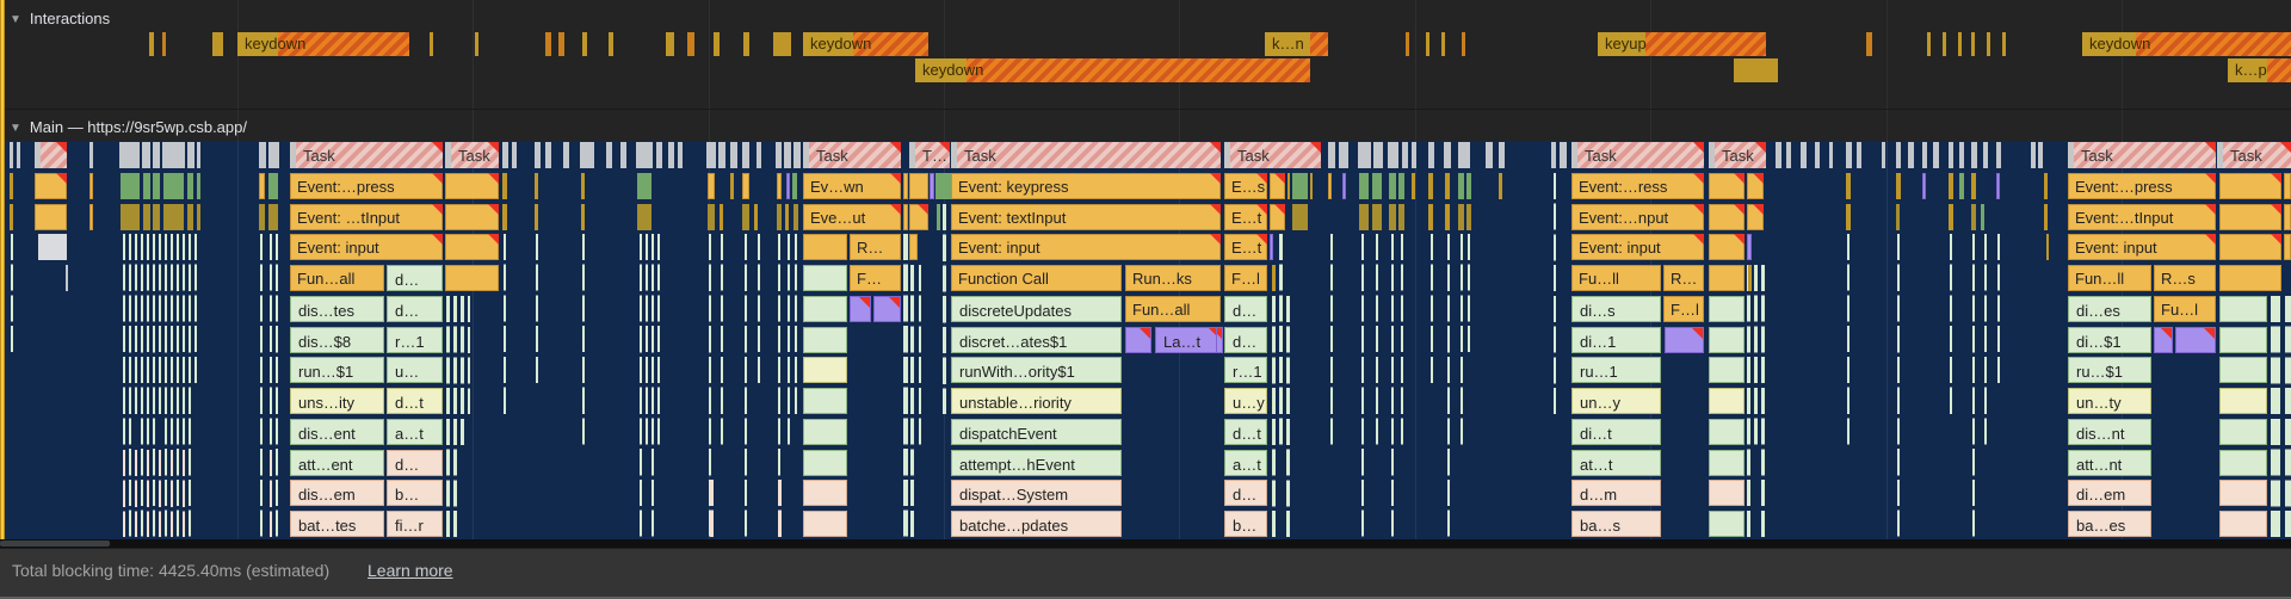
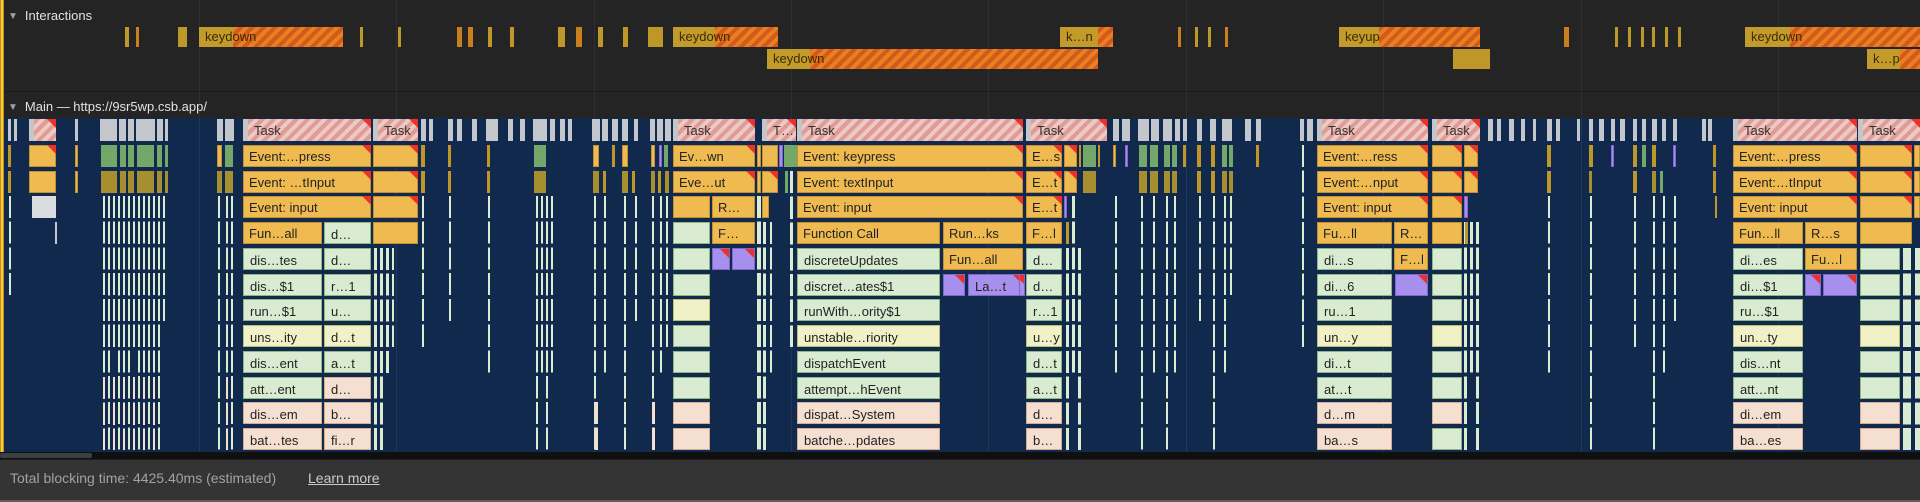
  ▼ Interactions
  keydown
  keydown
  keydown
  k…n
  keyup
  keydown
  k…p
  ▼ Main — https://9sr5wp.csb.app/
  Task
  Event:…press
  Event: …tInput
  Event: input
  Fun…all
  d…
  dis…tes
  d…
- dis…$8
+ dis…$1
  r…1
  run…$1
  u…
  uns…ity
  d…t
  dis…ent
  a…t
  att…ent
  d…
  dis…em
  b…
  bat…tes
  fi…r
  Task
  Task
  Ev…wn
  Eve…ut
  R…
  F…
  T…
  Task
  Event: keypress
  Event: textInput
  Event: input
  Function Call
  Run…ks
  discreteUpdates
  Fun…all
  discret…ates$1
  La…t
  runWith…ority$1
  unstable…riority
  dispatchEvent
  attempt…hEvent
  dispat…System
  batche…pdates
  Task
  E…s
  E…t
  E…t
  F…l
  d…
  d…
  r…1
  u…y
  d…t
  a…t
  d…
  b…
  Task
  Event:…ress
  Event:…nput
  Event: input
  Fu…ll
  R…
  di…s
  F…l
- di…1
+ di…6
  ru…1
  un…y
  di…t
  at…t
  d…m
  ba…s
  Task
  Task
  Event:…press
  Event:…tInput
  Event: input
  Fun…ll
  R…s
  di…es
  Fu…l
  di…$1
  ru…$1
  un…ty
  dis…nt
  att…nt
  di…em
  ba…es
  Task
  Total blocking time: 4425.40ms (estimated)
  Learn more
